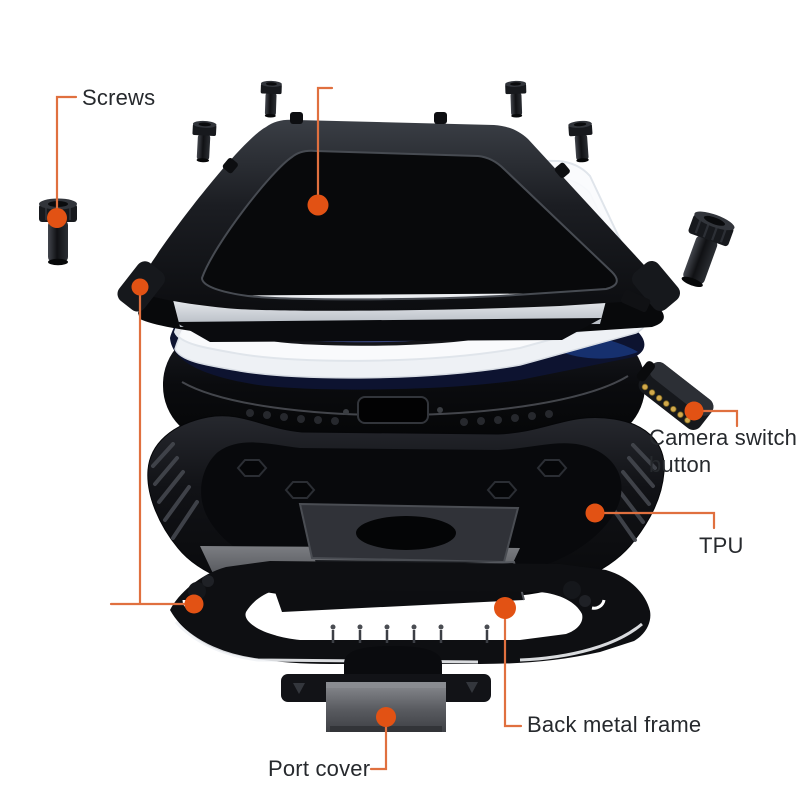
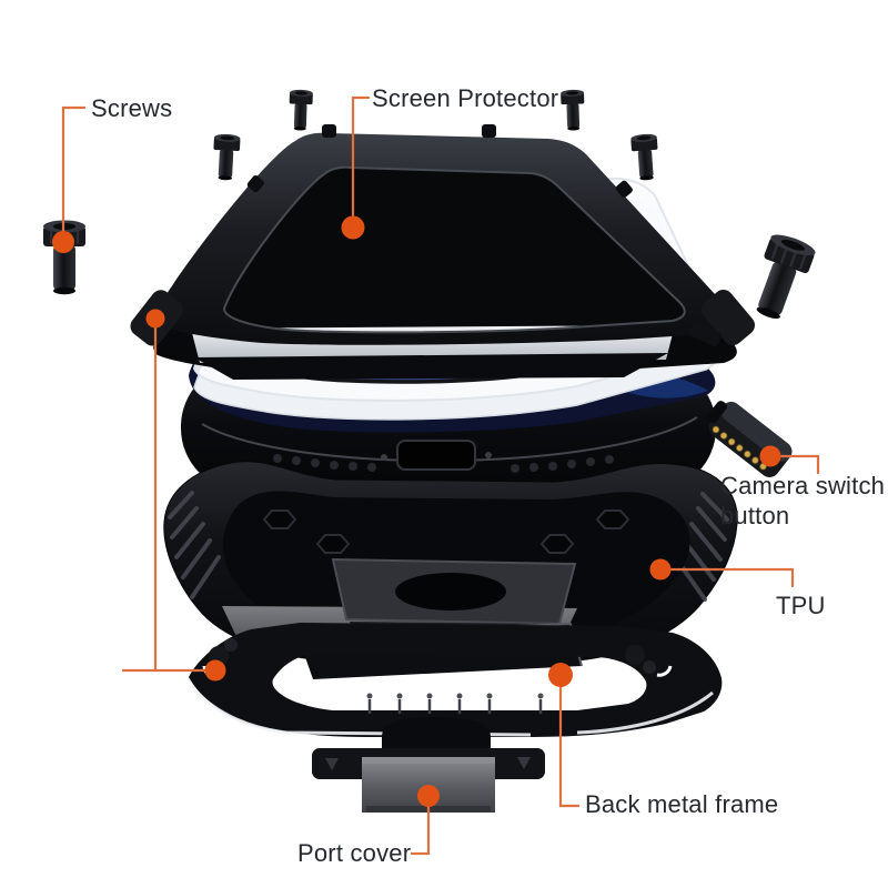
  Screws
+ Screen Protector
  Camera switch
  button
  TPU
  Back metal frame
  Port cover
